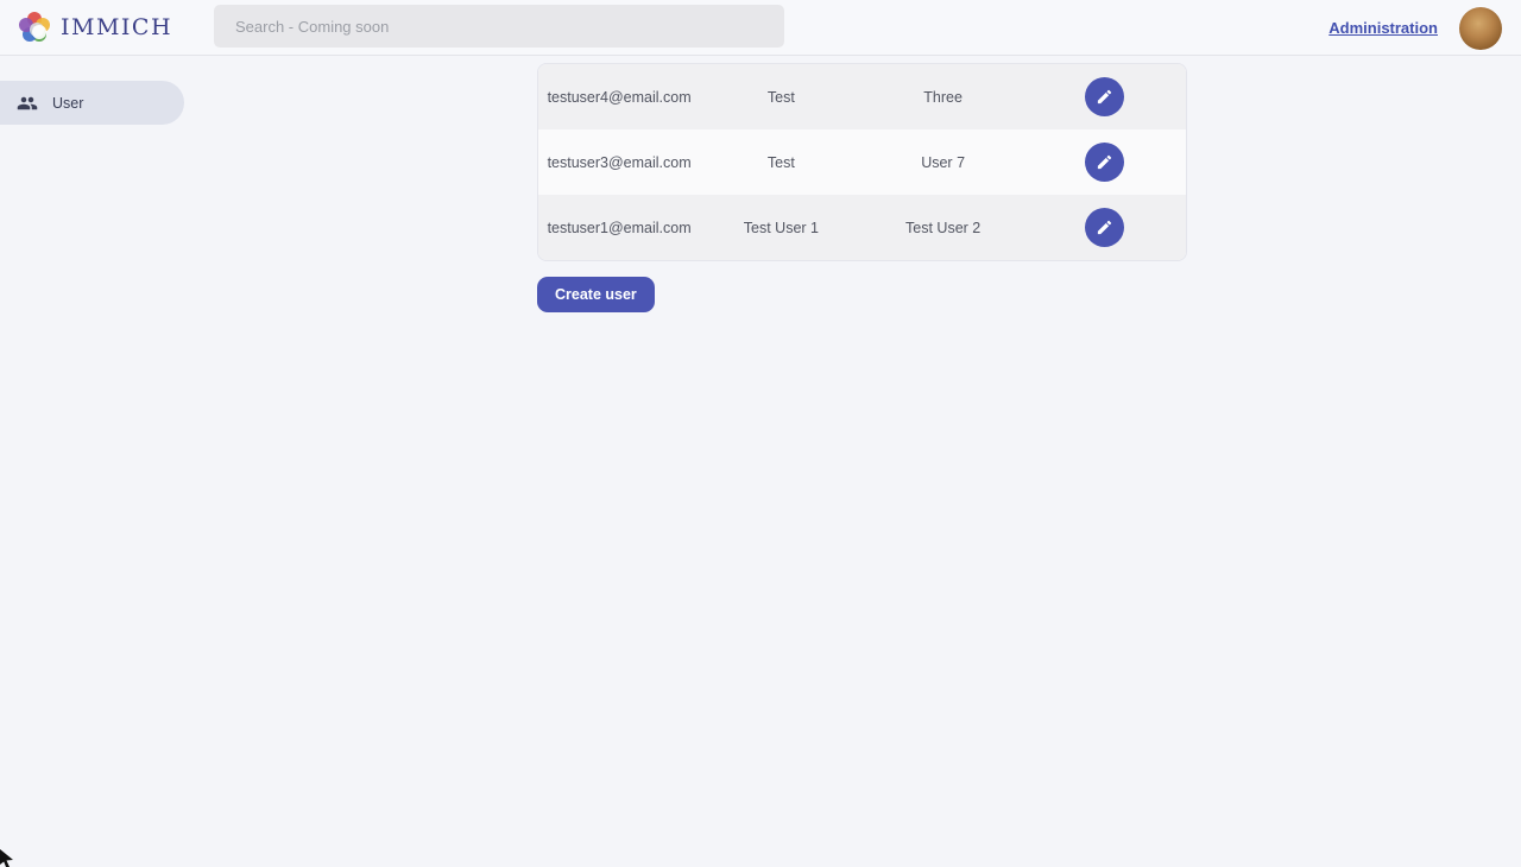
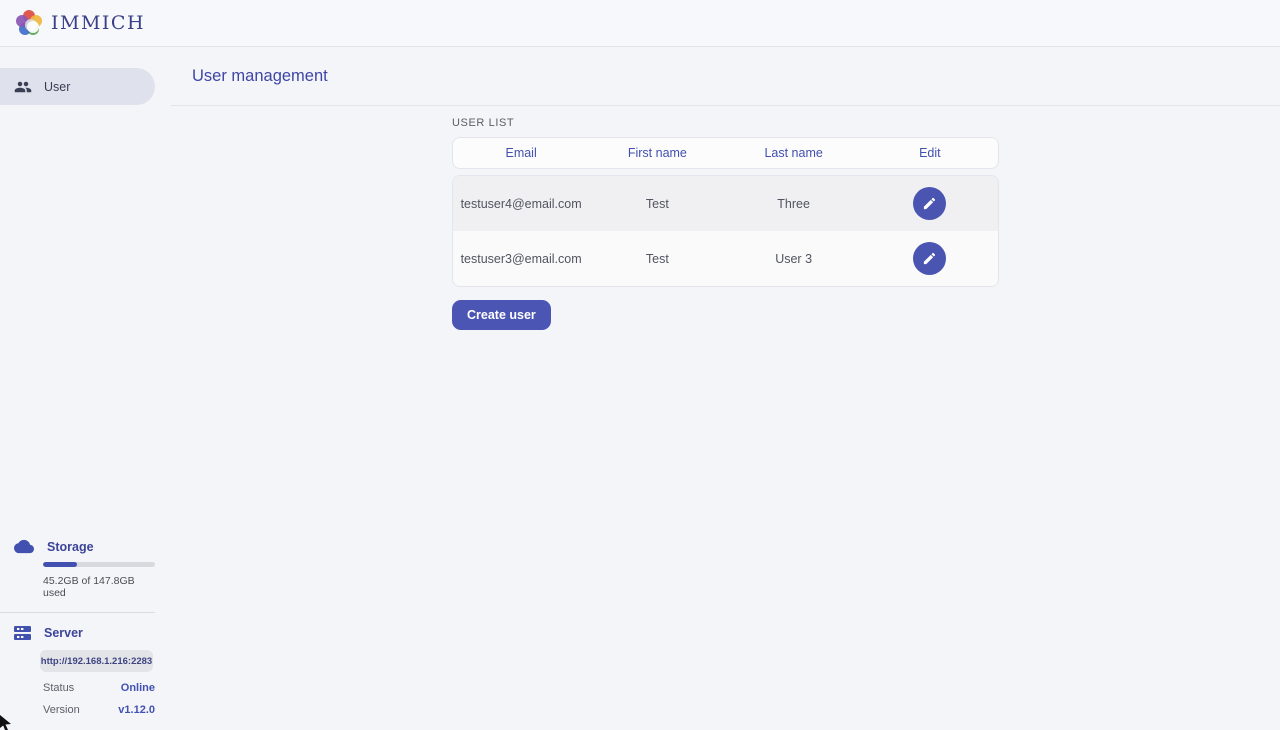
  IMMICH
- Search - Coming soon
- Administration
  User
+ Storage
+ 45.2GB of 147.8GB used
+ Server
+ http://192.168.1.216:2283
+ Status
+ Online
+ Version
+ v1.12.0
+ User management
+ USER LIST
+ Email
+ First name
+ Last name
+ Edit
  testuser4@email.com
  Test
  Three
  testuser3@email.com
  Test
- User 7
+ User 3
- testuser1@email.com
- Test User 1
- Test User 2
  Create user
